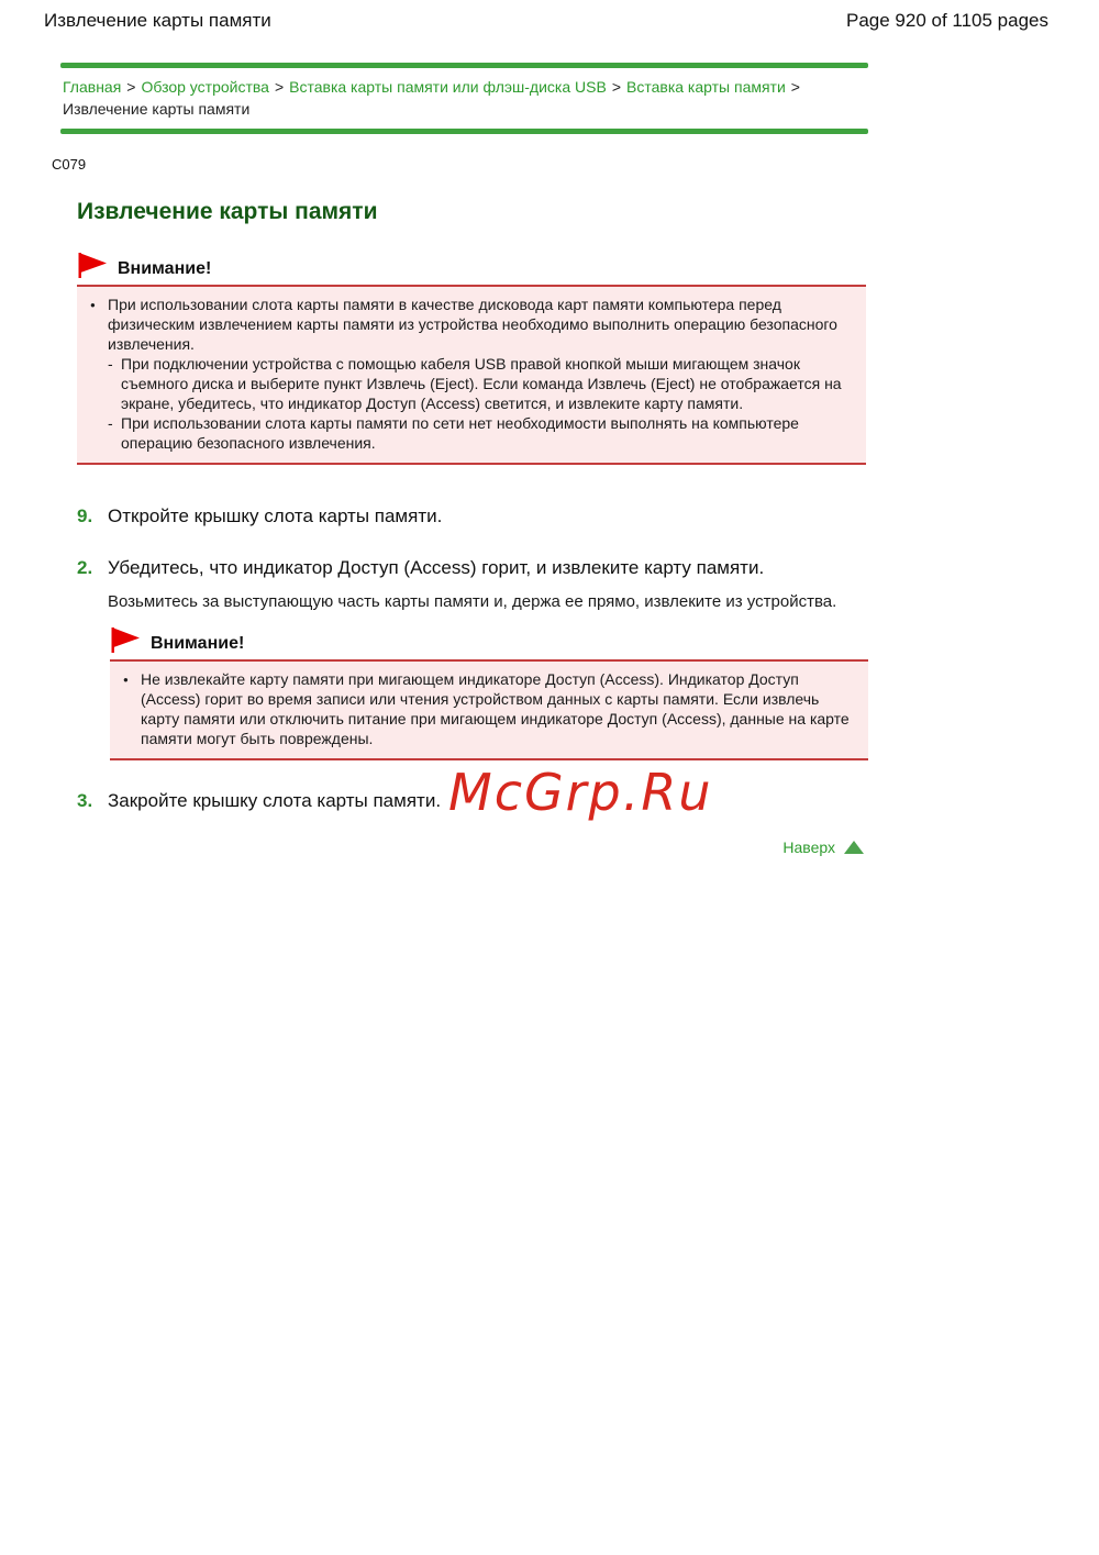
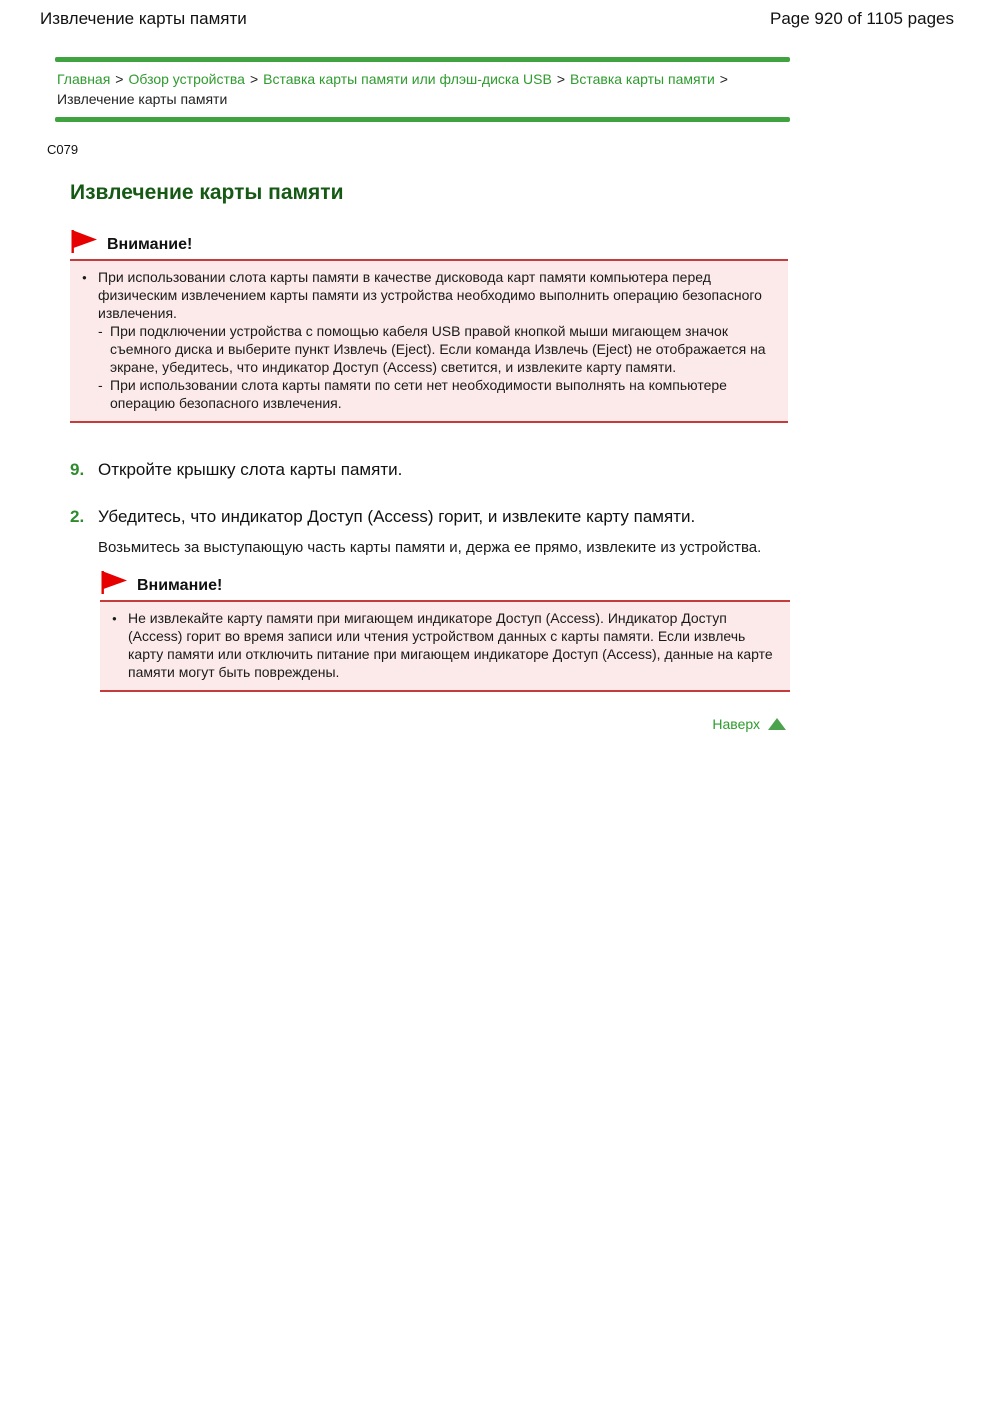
  Извлечение карты памяти
  Page 920 of 1105 pages
  Главная > Обзор устройства > Вставка карты памяти или флэш-диска USB > Вставка карты памяти >
  Извлечение карты памяти
  C079
  Извлечение карты памяти
  Внимание!
  ●
  При использовании слота карты памяти в качестве дисковода карт памяти компьютера перед физическим извлечением карты памяти из устройства необходимо выполнить операцию безопасного извлечения.
  -
  При подключении устройства с помощью кабеля USB правой кнопкой мыши мигающем значок съемного диска и выберите пункт Извлечь (Eject). Если команда Извлечь (Eject) не отображается на экране, убедитесь, что индикатор Доступ (Access) светится, и извлеките карту памяти.
  -
  При использовании слота карты памяти по сети нет необходимости выполнять на компьютере операцию безопасного извлечения.
  9.
  Откройте крышку слота карты памяти.
  2.
  Убедитесь, что индикатор Доступ (Access) горит, и извлеките карту памяти.
  Возьмитесь за выступающую часть карты памяти и, держа ее прямо, извлеките из устройства.
  Внимание!
  ●
  Не извлекайте карту памяти при мигающем индикаторе Доступ (Access). Индикатор Доступ (Access) горит во время записи или чтения устройством данных с карты памяти. Если извлечь карту памяти или отключить питание при мигающем индикаторе Доступ (Access), данные на карте памяти могут быть повреждены.
- 3.
- Закройте крышку слота карты памяти.
- McGrp.Ru
  Наверх
